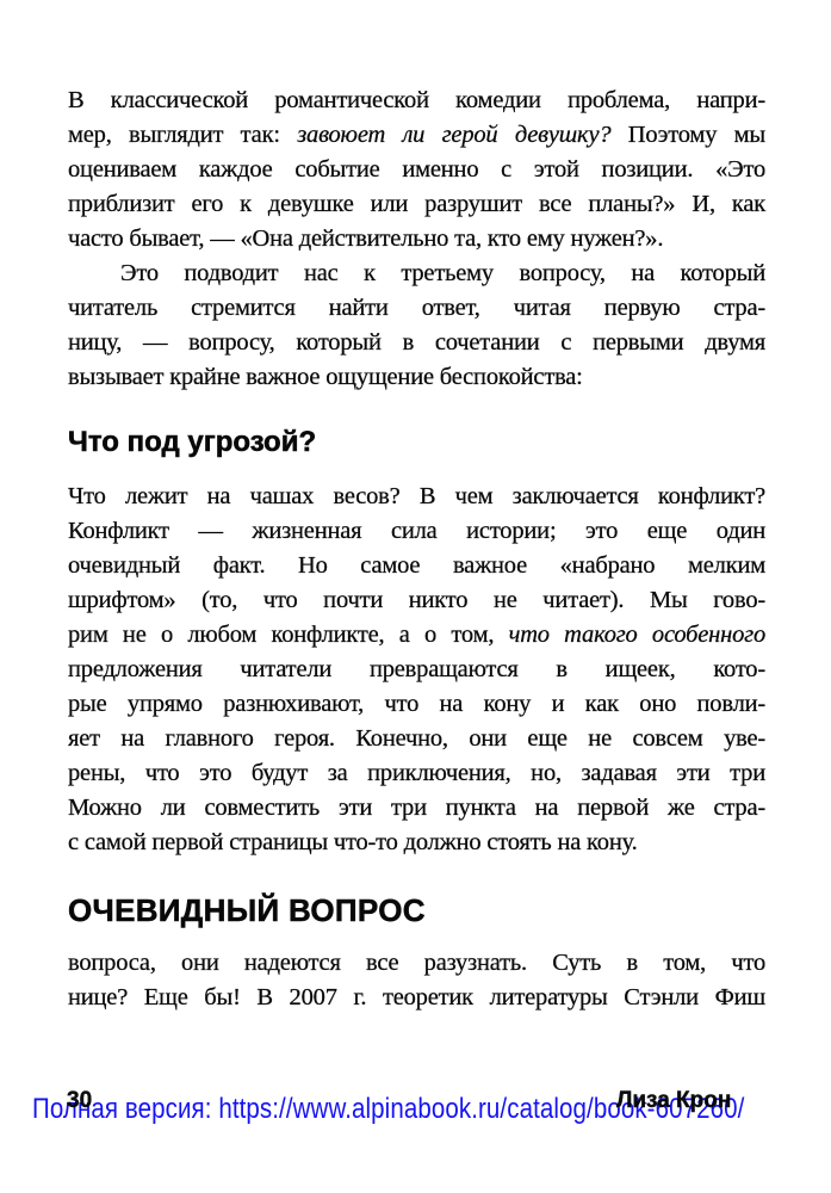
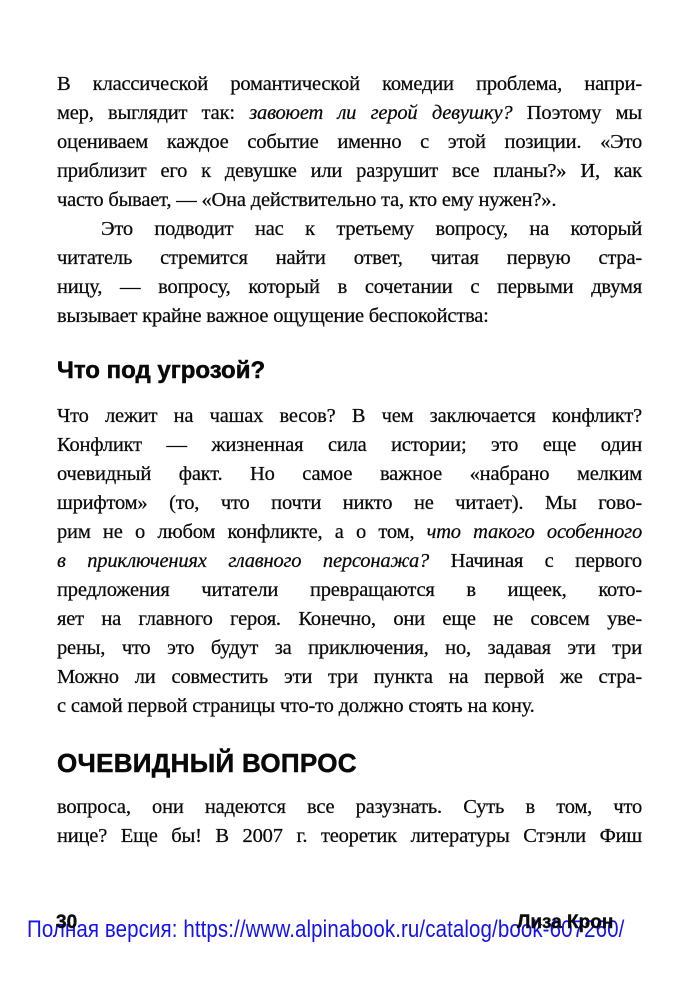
  В классической романтической комедии проблема, напри-
  мер, выглядит так: завоюет ли герой девушку? Поэтому мы
  оцениваем каждое событие именно с этой позиции. «Это
  приблизит его к девушке или разрушит все планы?» И, как
  часто бывает, — «Она действительно та, кто ему нужен?».
  Это подводит нас к третьему вопросу, на который
  читатель стремится найти ответ, читая первую стра-
  ницу, — вопросу, который в сочетании с первыми двумя
  вызывает крайне важное ощущение беспокойства:
  Что под угрозой?
  Что лежит на чашах весов? В чем заключается конфликт?
  Конфликт — жизненная сила истории; это еще один
  очевидный факт. Но самое важное «набрано мелким
  шрифтом» (то, что почти никто не читает). Мы гово-
  рим не о любом конфликте, а о том, что такого особенного
+ в приключениях главного персонажа? Начиная с первого
  предложения читатели превращаются в ищеек, кото-
- рые упрямо разнюхивают, что на кону и как оно повли-
  яет на главного героя. Конечно, они еще не совсем уве-
  рены, что это будут за приключения, но, задавая эти три
  Можно ли совместить эти три пункта на первой же стра-
  с самой первой страницы что-то должно стоять на кону.
  ОЧЕВИДНЫЙ ВОПРОС
  вопроса, они надеются все разузнать. Суть в том, что
  нице? Еще бы! В 2007 г. теоретик литературы Стэнли Фиш
  30
  Лиза Крон
  Полная версия: https://www.alpinabook.ru/catalog/book-607260/
